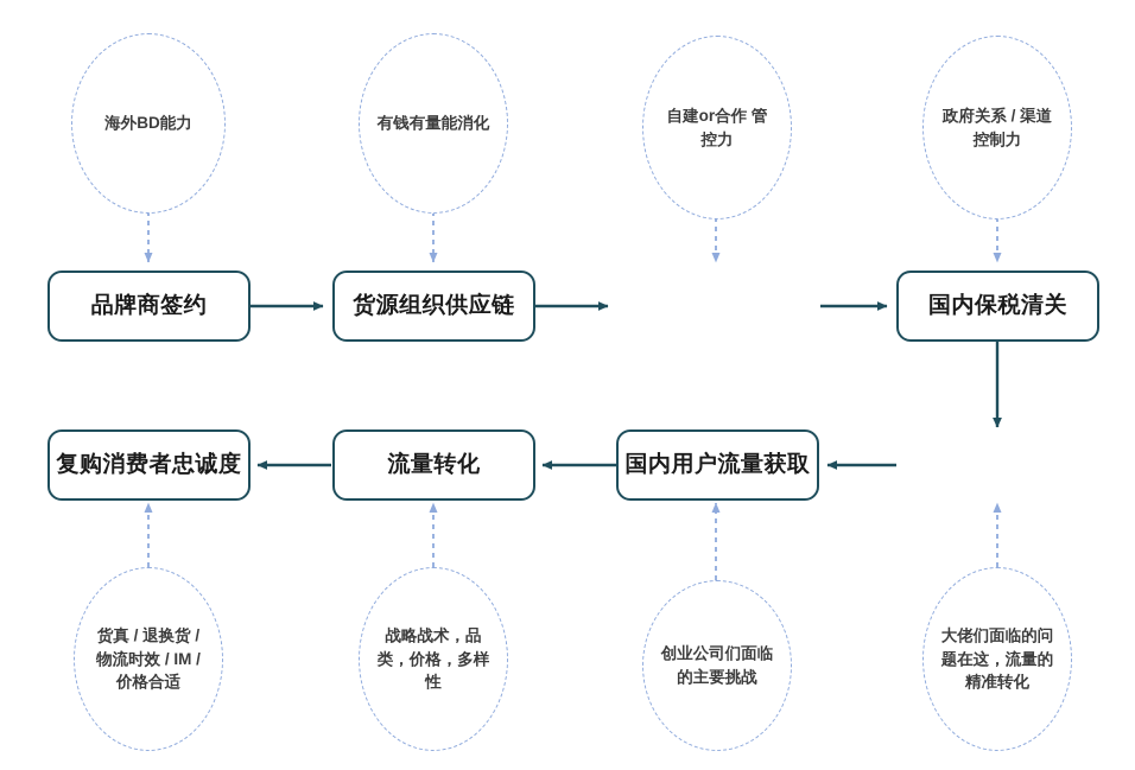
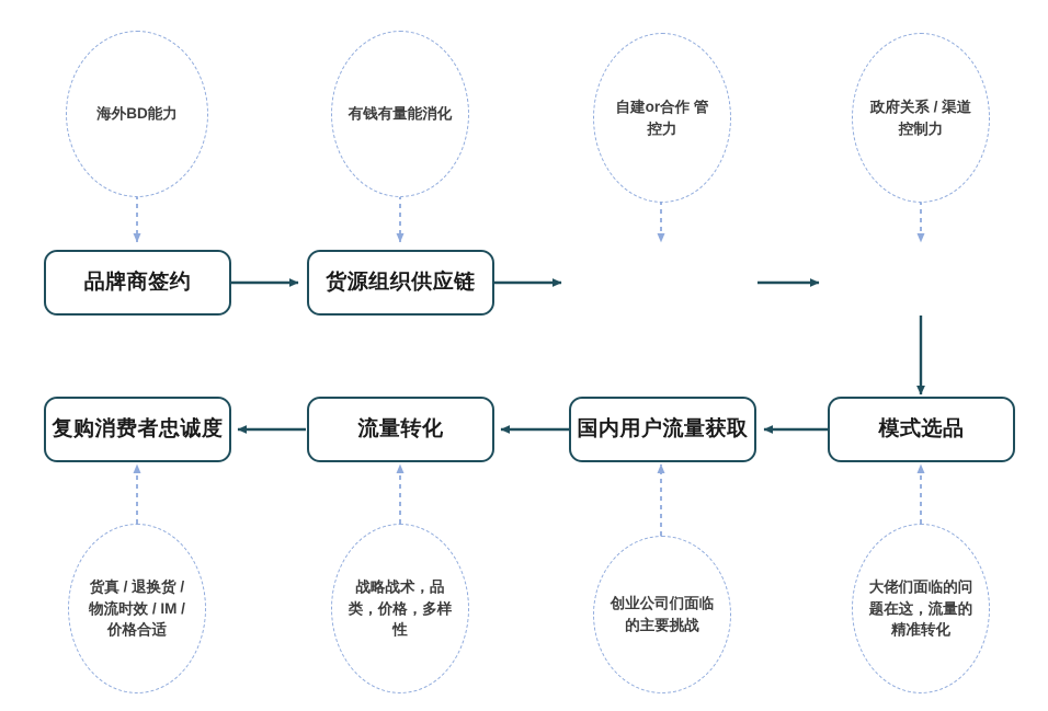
  海外BD能力
  有钱有量能消化
  自建or合作 管控力
  政府关系 / 渠道控制力
  品牌商签约
  货源组织供应链
- 国内保税清关
  复购消费者忠诚度
  流量转化
  国内用户流量获取
+ 模式选品
  货真 / 退换货 / 物流时效 / IM / 价格合适
  战略战术，品类，价格，多样性
  创业公司们面临的主要挑战
  大佬们面临的问题在这，流量的精准转化
